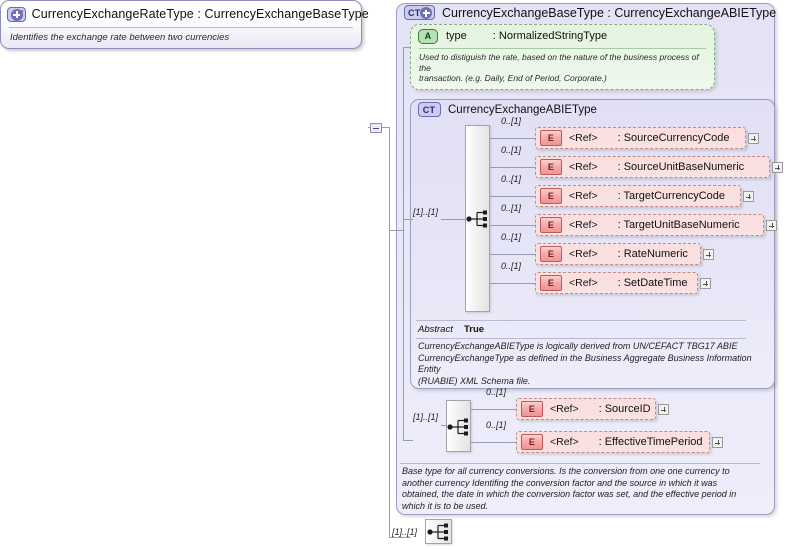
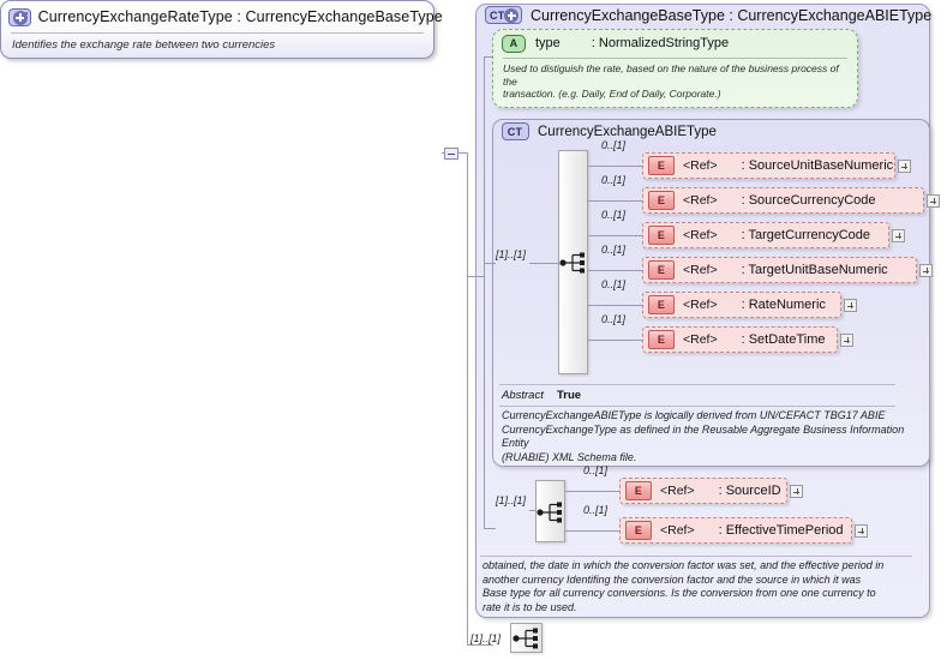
  CT
  CurrencyExchangeBaseType : CurrencyExchangeABIEType
  A
  type
  : NormalizedStringType
  Used to distiguish the rate, based on the nature of the business process of the
- transaction. (e.g. Daily, End of Period, Corporate.)
+ transaction. (e.g. Daily, End of Daily, Corporate.)
  CT
  CurrencyExchangeABIEType
  [1]..[1]
  0..[1]
  E
  <Ref>
- : SourceCurrencyCode
+ : SourceUnitBaseNumeric
  0..[1]
  E
  <Ref>
- : SourceUnitBaseNumeric
+ : SourceCurrencyCode
  0..[1]
  E
  <Ref>
  : TargetCurrencyCode
  0..[1]
  E
  <Ref>
  : TargetUnitBaseNumeric
  0..[1]
  E
  <Ref>
  : RateNumeric
  0..[1]
  E
  <Ref>
  : SetDateTime
  Abstract
  True
  CurrencyExchangeABIEType is logically derived from UN/CEFACT TBG17 ABIE
- CurrencyExchangeType as defined in the Business Aggregate Business Information Entity
+ CurrencyExchangeType as defined in the Reusable Aggregate Business Information Entity
  (RUABIE) XML Schema file.
  [1]..[1]
  0..[1]
  E
  <Ref>
  : SourceID
  0..[1]
  E
  <Ref>
  : EffectiveTimePeriod
- Base type for all currency conversions. Is the conversion from one one currency to
+ obtained, the date in which the conversion factor was set, and the effective period in
  another currency Identifing the conversion factor and the source in which it was
- obtained, the date in which the conversion factor was set, and the effective period in
+ Base type for all currency conversions. Is the conversion from one one currency to
- which it is to be used.
+ rate it is to be used.
  CurrencyExchangeRateType : CurrencyExchangeBaseType
  Identifies the exchange rate between two currencies
  [1]..[1]
